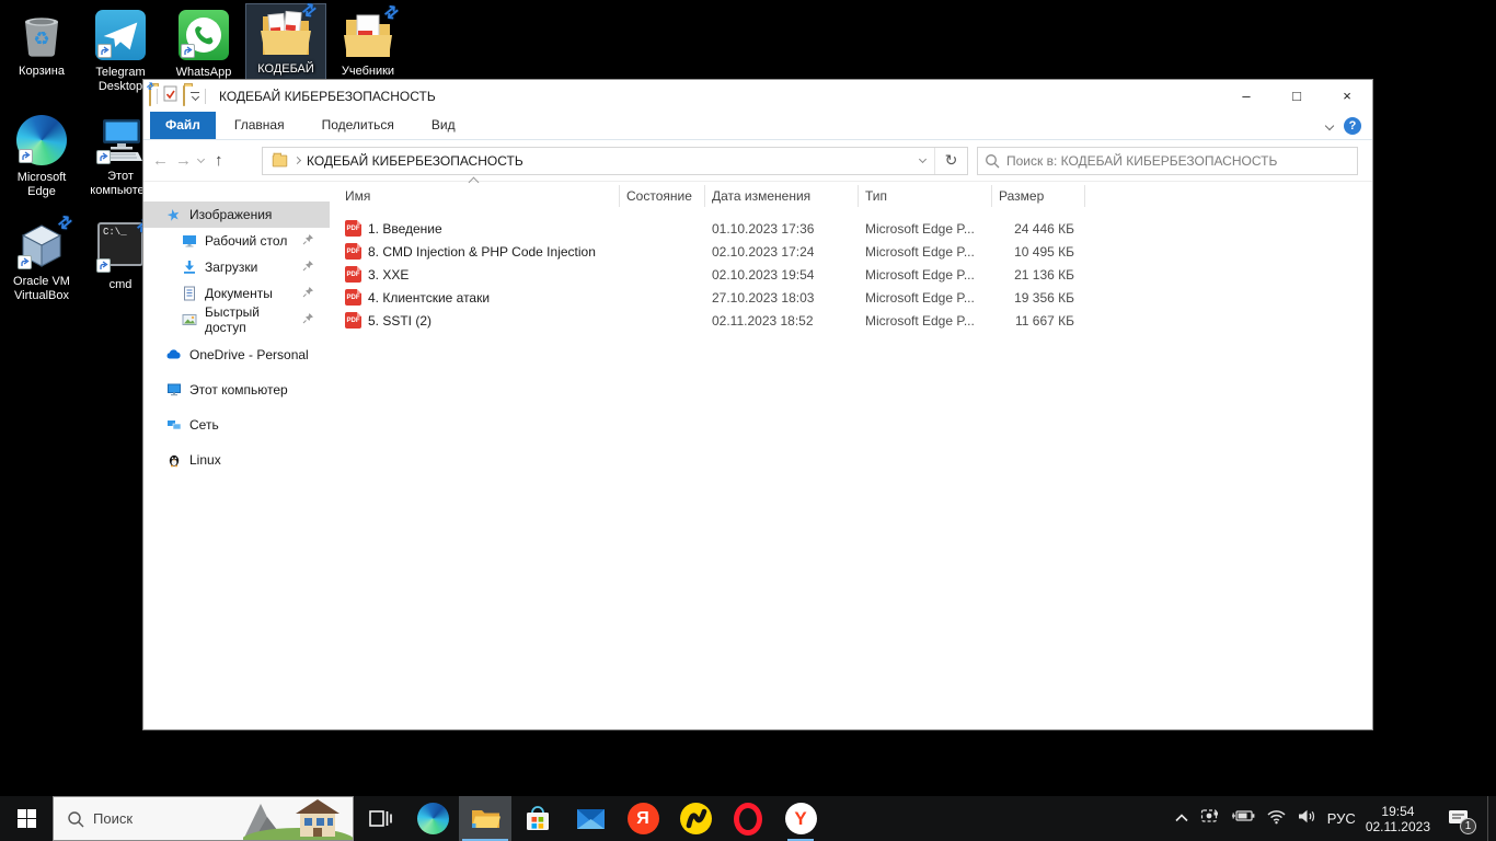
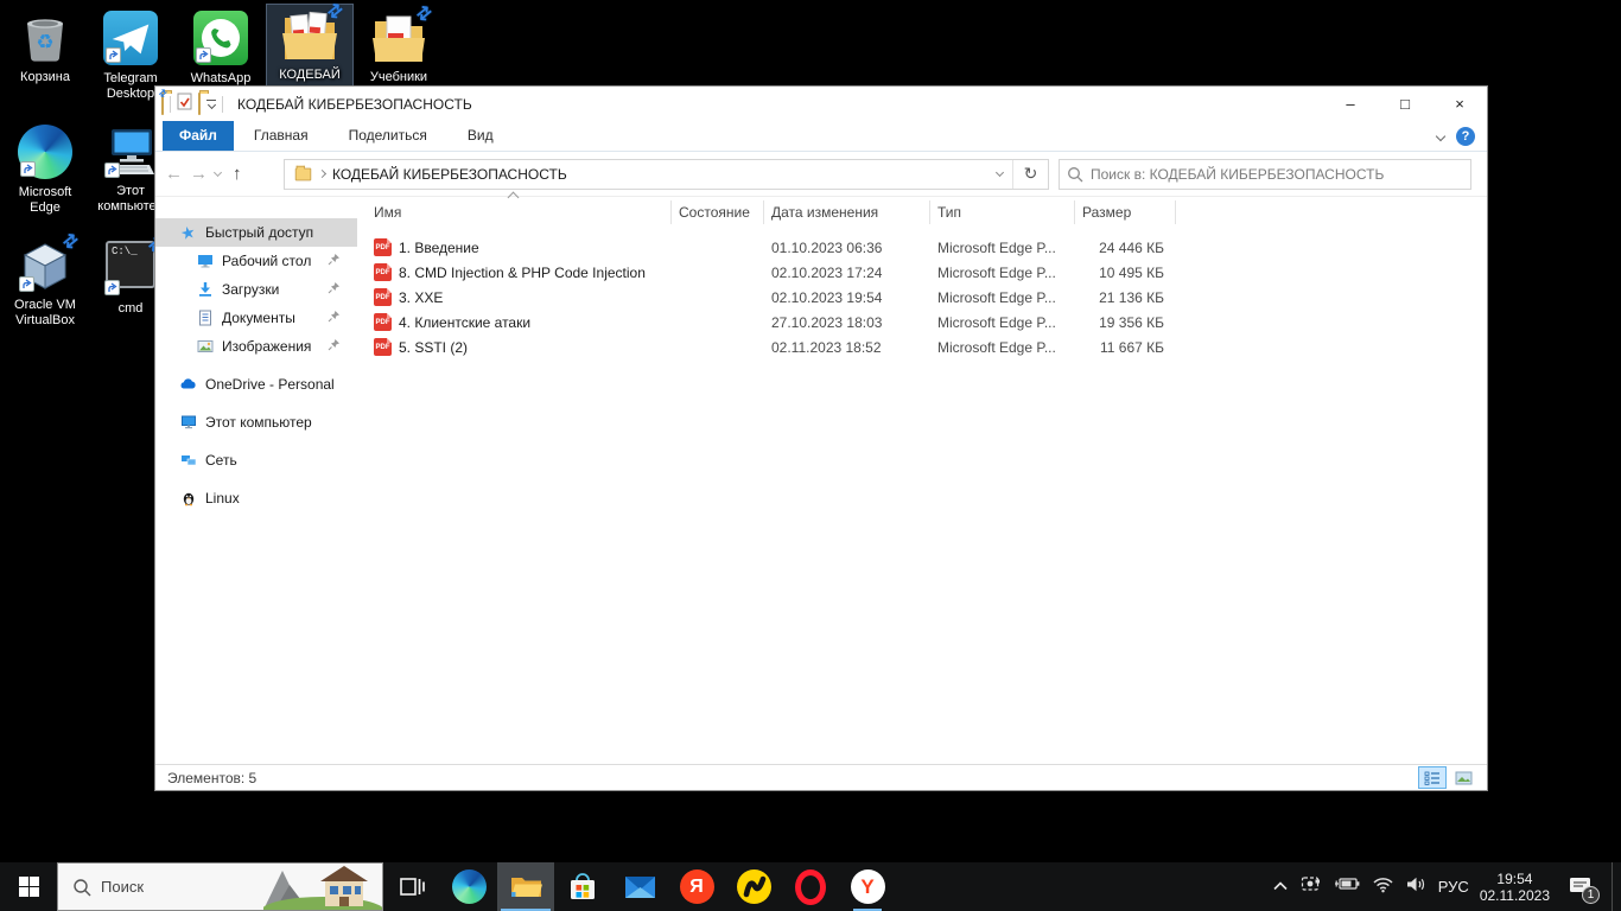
  ♻
  Корзина
  Telegram Desktop
  WhatsApp
  КОДЕБАЙ
  Учебники
  Microsoft Edge
  Этот компьюте
  Oracle VM VirtualBox
  C:\_
  cmd
  КОДЕБАЙ КИБЕРБЕЗОПАСНОСТЬ
  –
  □
  ×
  Файл
  Главная
  Поделиться
  Вид
  ?
  ←
  →
  ↑
  КОДЕБАЙ КИБЕРБЕЗОПАСНОСТЬ
  ↻
  Поиск в: КОДЕБАЙ КИБЕРБЕЗОПАСНОСТЬ
- Изображения
+ Быстрый доступ
  Рабочий стол
  Загрузки
  Документы
- Быстрый доступ
+ Изображения
  OneDrive - Personal
  Этот компьютер
  Сеть
  Linux
  Имя
  Состояние
  Дата изменения
  Тип
  Размер
  1. Введение
- 01.10.2023 17:36
+ 01.10.2023 06:36
  Microsoft Edge P...
  24 446 КБ
  8. CMD Injection & PHP Code Injection
  02.10.2023 17:24
  Microsoft Edge P...
  10 495 КБ
  3. XXE
  02.10.2023 19:54
  Microsoft Edge P...
  21 136 КБ
  4. Клиентские атаки
  27.10.2023 18:03
  Microsoft Edge P...
  19 356 КБ
  5. SSTI (2)
  02.11.2023 18:52
  Microsoft Edge P...
  11 667 КБ
+ Элементов: 5
  Поиск
  Я
  Y
  РУС
  19:54
  02.11.2023
  1
